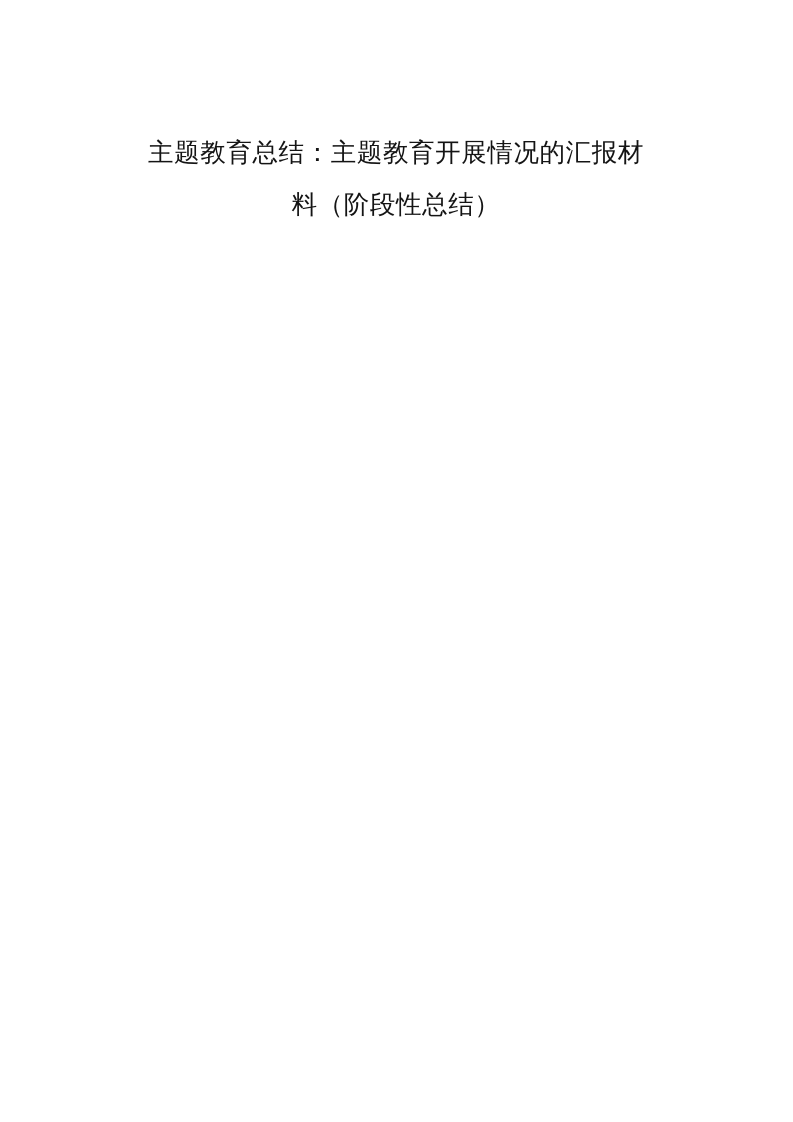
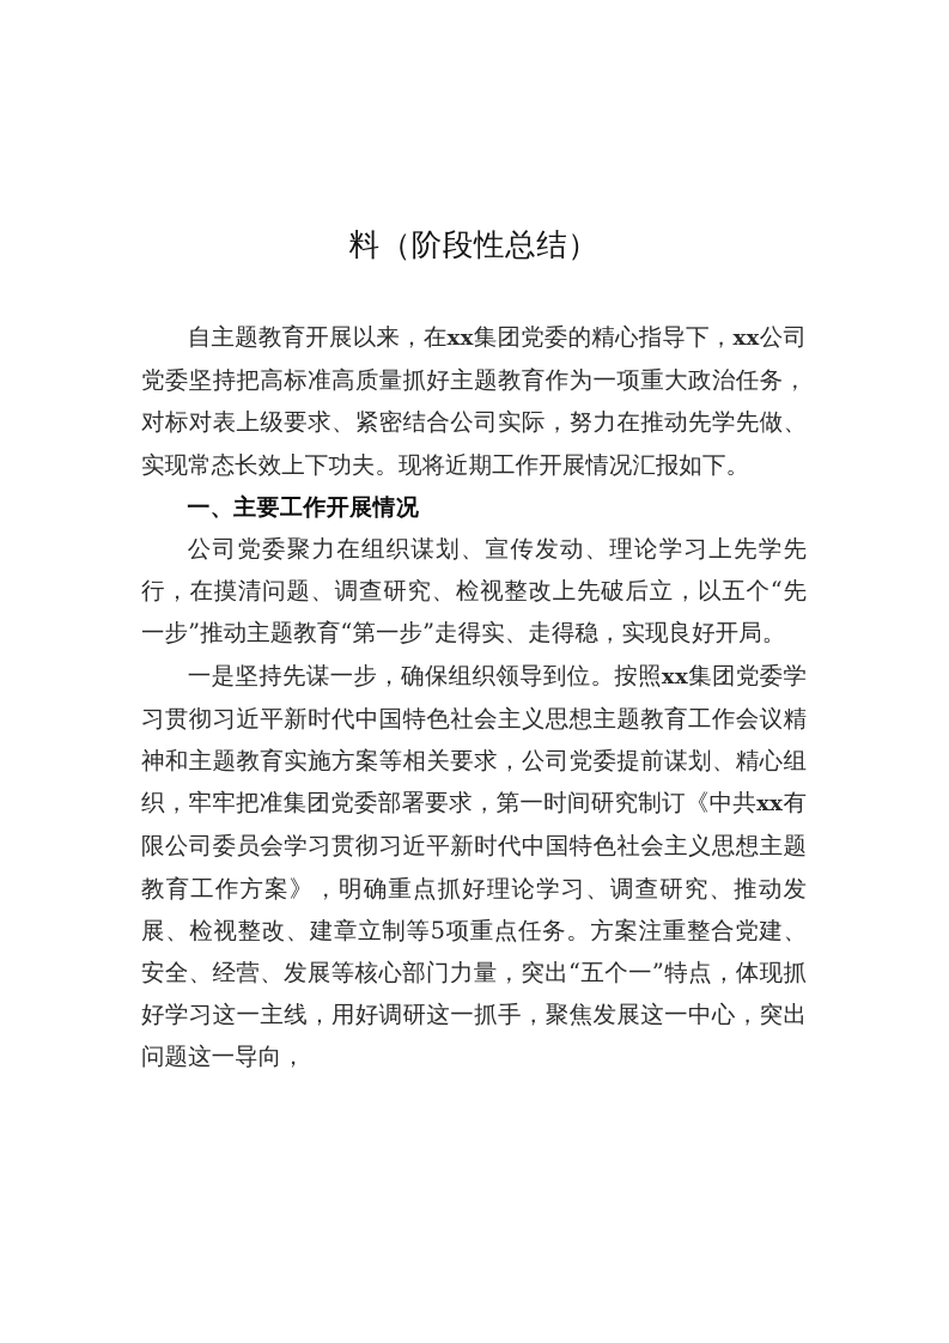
- 主题教育总结：主题教育开展情况的汇报材
  料（阶段性总结）
+ 自主题教育开展以来，在xx集团党委的精心指导下，xx公司党委坚持把高标准高质量抓好主题教育作为一项重大政治任务，对标对表上级要求、紧密结合公司实际，努力在推动先学先做、实现常态长效上下功夫。现将近期工作开展情况汇报如下。
+ 一、主要工作开展情况
+ 公司党委聚力在组织谋划、宣传发动、理论学习上先学先行，在摸清问题、调查研究、检视整改上先破后立，以五个“先一步”推动主题教育“第一步”走得实、走得稳，实现良好开局。
+ 一是坚持先谋一步，确保组织领导到位。按照xx集团党委学习贯彻习近平新时代中国特色社会主义思想主题教育工作会议精神和主题教育实施方案等相关要求，公司党委提前谋划、精心组织，牢牢把准集团党委部署要求，第一时间研究制订《中共xx有限公司委员会学习贯彻习近平新时代中国特色社会主义思想主题教育工作方案》，明确重点抓好理论学习、调查研究、推动发展、检视整改、建章立制等5项重点任务。方案注重整合党建、安全、经营、发展等核心部门力量，突出“五个一”特点，体现抓好学习这一主线，用好调研这一抓手，聚焦发展这一中心，突出问题这一导向，
